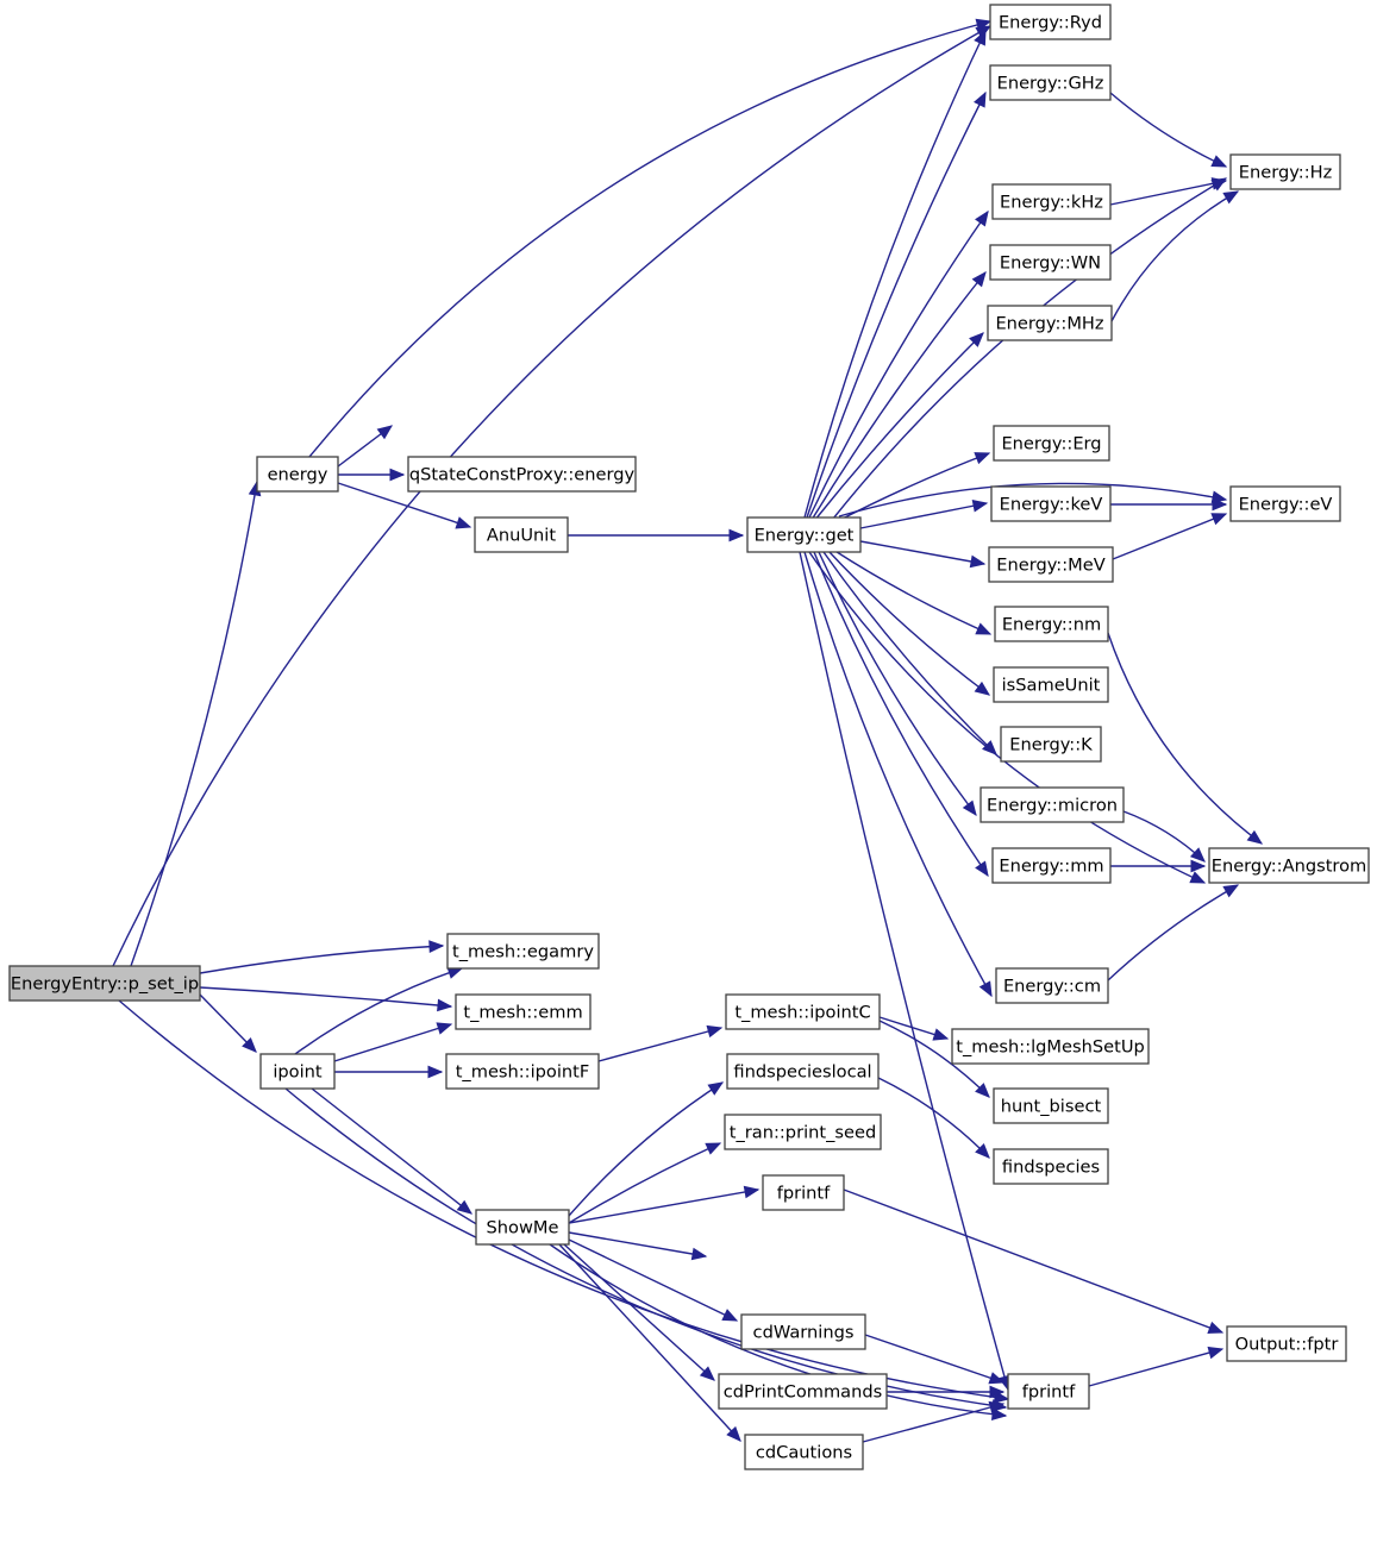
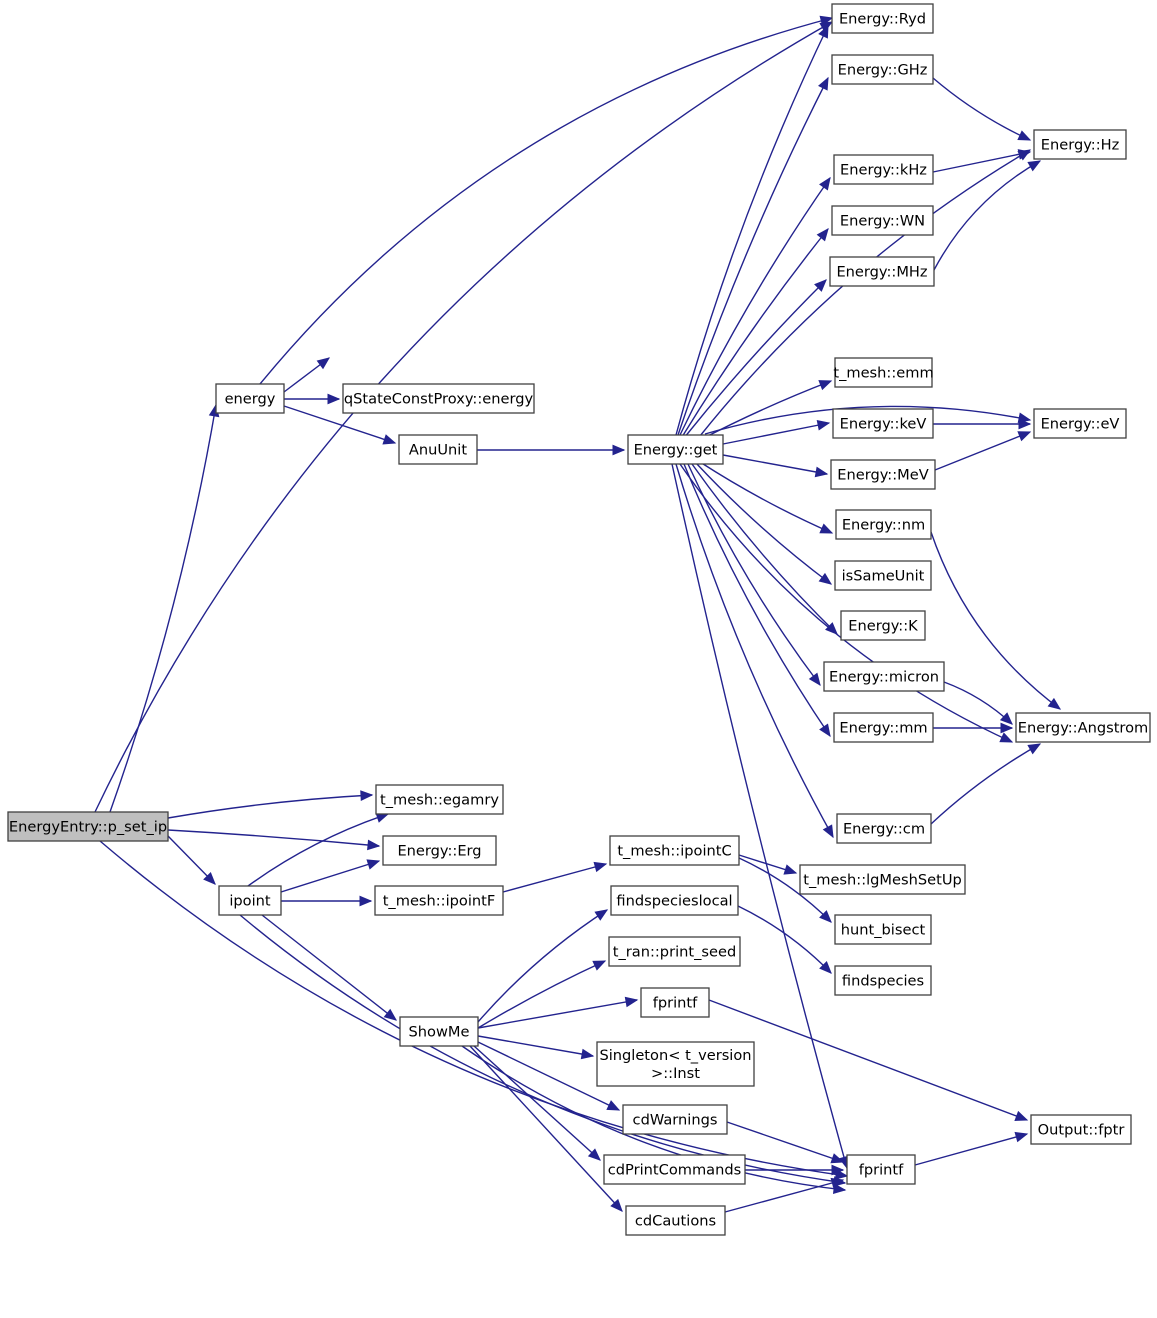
  EnergyEntry::p_set_ip
  energy
  qStateConstProxy::energy
  AnuUnit
  Energy::get
  Energy::Ryd
  Energy::GHz
  Energy::kHz
  Energy::WN
  Energy::MHz
  Energy::Hz
- Energy::Erg
+ t_mesh::emm
  Energy::keV
  Energy::MeV
  Energy::eV
  Energy::nm
  isSameUnit
  Energy::K
  Energy::micron
  Energy::mm
  Energy::Angstrom
  Energy::cm
  t_mesh::egamry
- t_mesh::emm
+ Energy::Erg
  t_mesh::ipointF
  ipoint
  t_mesh::ipointC
  findspecieslocal
  t_ran::print_seed
  fprintf
  ShowMe
+ Singleton< t_version >::Inst
  t_mesh::lgMeshSetUp
  hunt_bisect
  findspecies
  cdWarnings
  cdPrintCommands
  cdCautions
  fprintf
  Output::fptr
